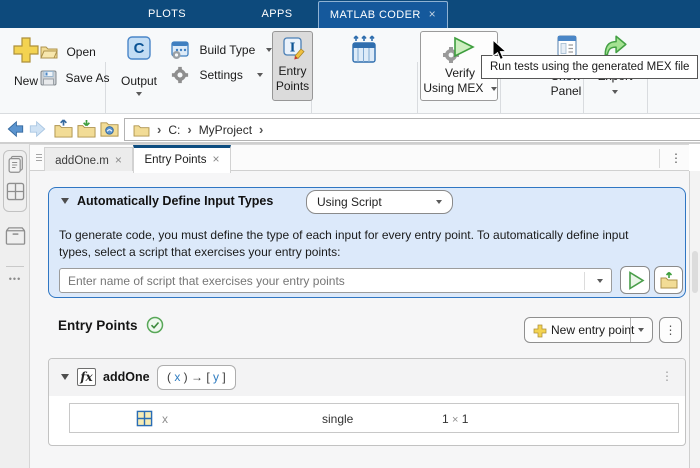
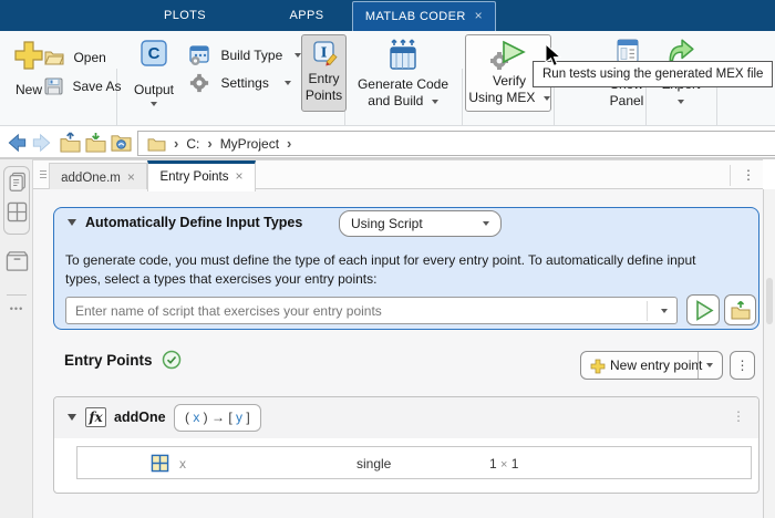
  PLOTS
  APPS
  MATLAB CODER ×
  New
  Open
  Save As
  C
  Output
  Build Type
  Settings
  I
  Entry
  Points
+ Generate Code
+ and Build
  Verify
  Using MEX
  Panel
  Run tests using the generated MEX file
  ›
  C:
  ›
  MyProject
  ›
  •••
  addOne.m ×
  Entry Points ×
  ⋮
  Automatically Define Input Types
  Using Script
  To generate code, you must define the type of each input for every entry point. To automatically define input
- types, select a script that exercises your entry points:
+ types, select a types that exercises your entry points:
  Enter name of script that exercises your entry points
  Entry Points
  New entry point
  ⋮
  fx
  addOne
  ( x ) → [ y ]
  ⋮
  x
  single
  1 × 1
